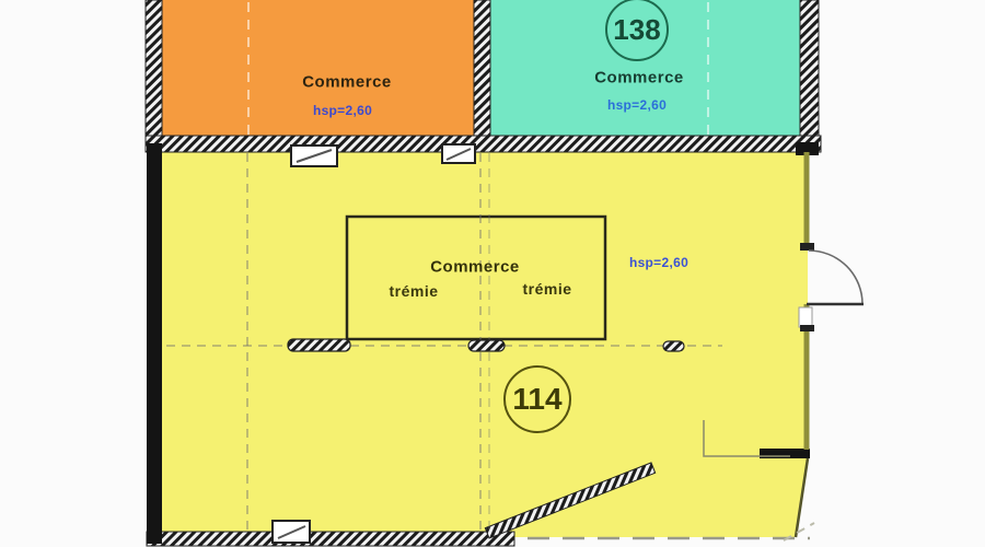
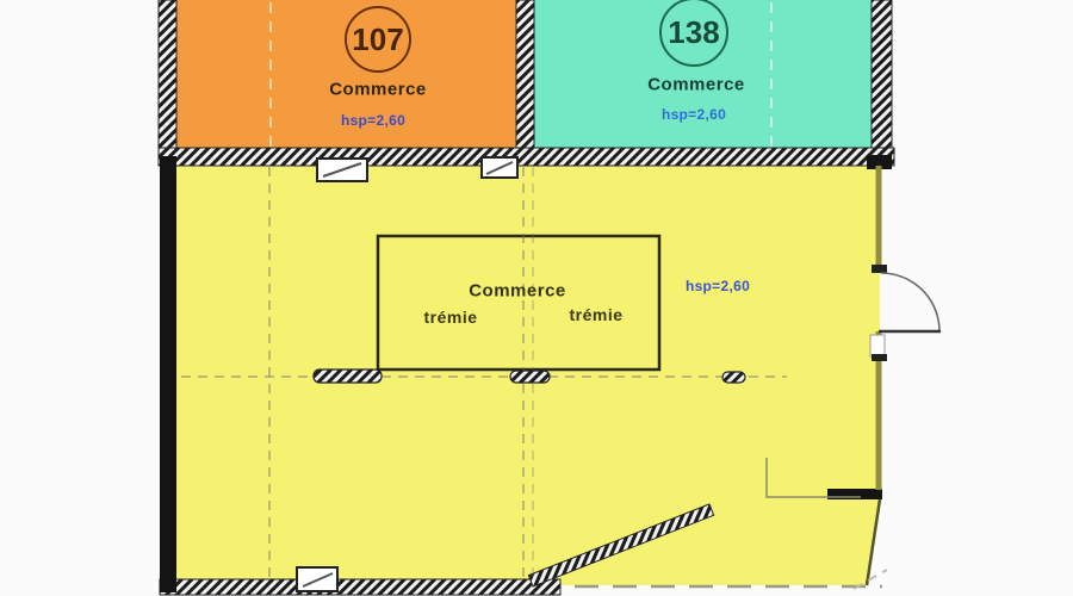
+ 107
  Commerce
  hsp=2,60
  138
  Commerce
  hsp=2,60
  Commerce
  trémie
  trémie
  hsp=2,60
- 114
